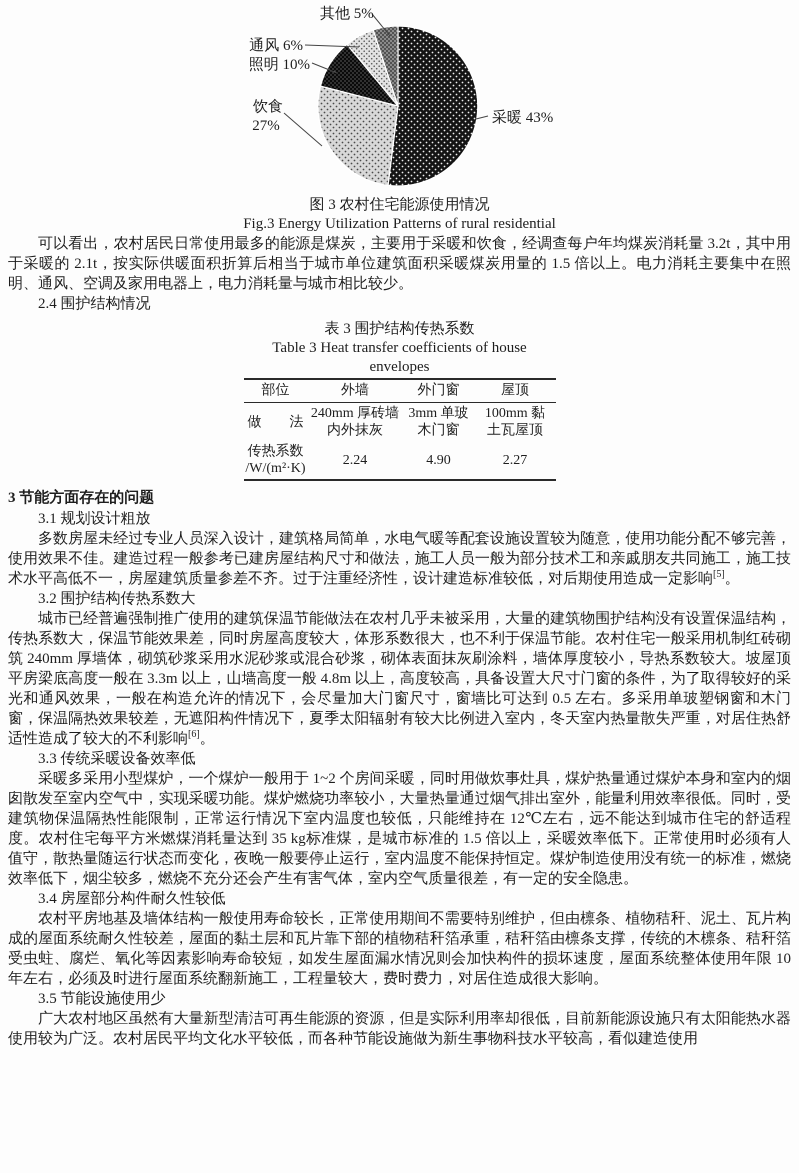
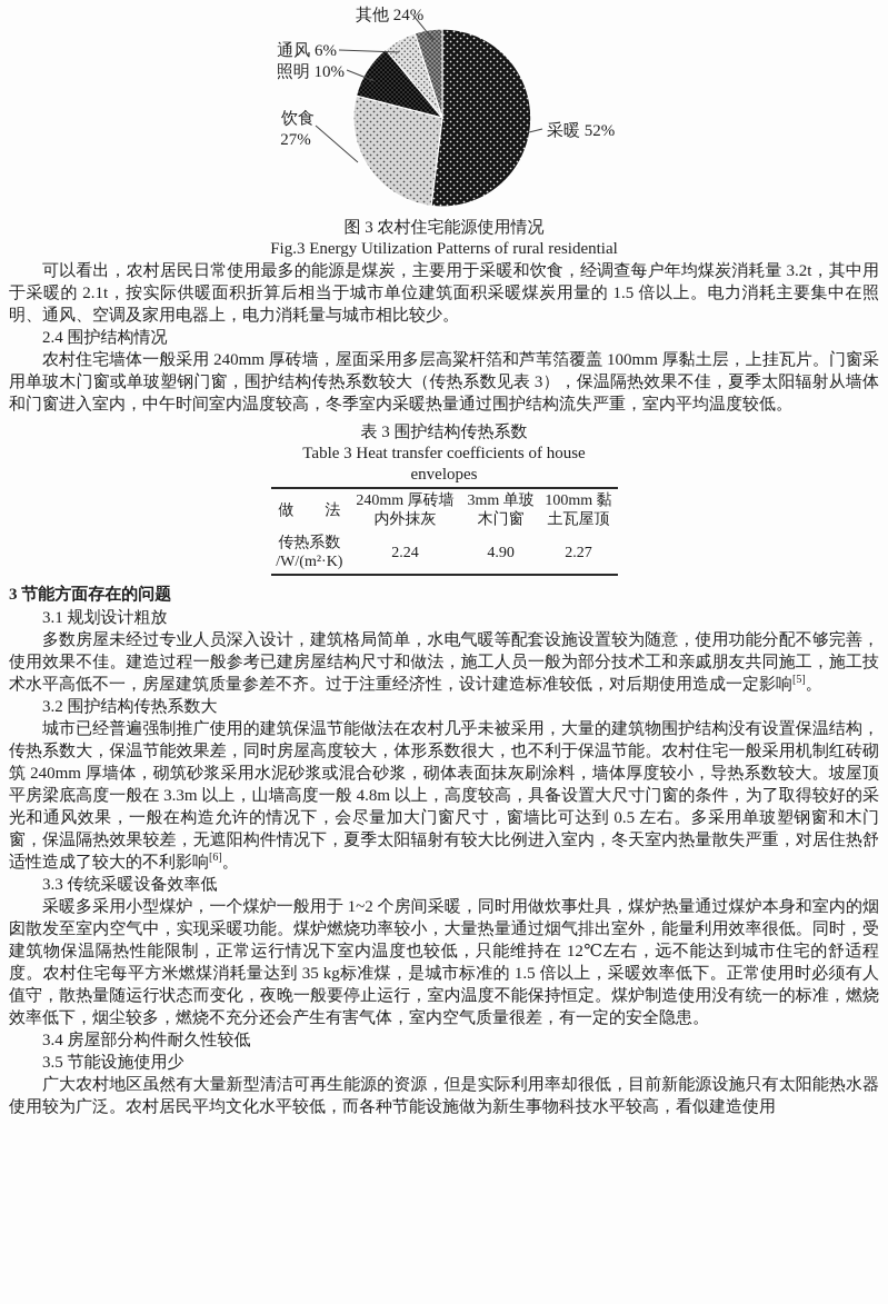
- 其他 5%
+ 其他 24%
  通风 6%
  照明 10%
  饮食
  27%
- 采暖 43%
+ 采暖 52%
  图 3 农村住宅能源使用情况
  Fig.3 Energy Utilization Patterns of rural residential
  可以看出，农村居民日常使用最多的能源是煤炭，主要用于采暖和饮食，经调查每户年均煤炭消耗量 3.2t，其中用于采暖的 2.1t，按实际供暖面积折算后相当于城市单位建筑面积采暖煤炭用量的 1.5 倍以上。电力消耗主要集中在照明、通风、空调及家用电器上，电力消耗量与城市相比较少。
  2.4 围护结构情况
+ 农村住宅墙体一般采用 240mm 厚砖墙，屋面采用多层高粱杆箔和芦苇箔覆盖 100mm 厚黏土层，上挂瓦片。门窗采用单玻木门窗或单玻塑钢门窗，围护结构传热系数较大（传热系数见表 3），保温隔热效果不佳，夏季太阳辐射从墙体和门窗进入室内，中午时间室内温度较高，冬季室内采暖热量通过围护结构流失严重，室内平均温度较低。
  表 3 围护结构传热系数
  Table 3 Heat transfer coefficients of house envelopes
- 部位	外墙	外门窗	屋顶
  做 法	240mm 厚砖墙 内外抹灰	3mm 单玻 木门窗	100mm 黏 土瓦屋顶
  传热系数 /W/(m²·K)	2.24	4.90	2.27
  3 节能方面存在的问题
  3.1 规划设计粗放
  多数房屋未经过专业人员深入设计，建筑格局简单，水电气暖等配套设施设置较为随意，使用功能分配不够完善，使用效果不佳。建造过程一般参考已建房屋结构尺寸和做法，施工人员一般为部分技术工和亲戚朋友共同施工，施工技术水平高低不一，房屋建筑质量参差不齐。过于注重经济性，设计建造标准较低，对后期使用造成一定影响[5]。
  3.2 围护结构传热系数大
  城市已经普遍强制推广使用的建筑保温节能做法在农村几乎未被采用，大量的建筑物围护结构没有设置保温结构，传热系数大，保温节能效果差，同时房屋高度较大，体形系数很大，也不利于保温节能。农村住宅一般采用机制红砖砌筑 240mm 厚墙体，砌筑砂浆采用水泥砂浆或混合砂浆，砌体表面抹灰刷涂料，墙体厚度较小，导热系数较大。坡屋顶平房梁底高度一般在 3.3m 以上，山墙高度一般 4.8m 以上，高度较高，具备设置大尺寸门窗的条件，为了取得较好的采光和通风效果，一般在构造允许的情况下，会尽量加大门窗尺寸，窗墙比可达到 0.5 左右。多采用单玻塑钢窗和木门窗，保温隔热效果较差，无遮阳构件情况下，夏季太阳辐射有较大比例进入室内，冬天室内热量散失严重，对居住热舒适性造成了较大的不利影响[6]。
  3.3 传统采暖设备效率低
  采暖多采用小型煤炉，一个煤炉一般用于 1~2 个房间采暖，同时用做炊事灶具，煤炉热量通过煤炉本身和室内的烟囱散发至室内空气中，实现采暖功能。煤炉燃烧功率较小，大量热量通过烟气排出室外，能量利用效率很低。同时，受建筑物保温隔热性能限制，正常运行情况下室内温度也较低，只能维持在 12℃左右，远不能达到城市住宅的舒适程度。农村住宅每平方米燃煤消耗量达到 35 kg标准煤，是城市标准的 1.5 倍以上，采暖效率低下。正常使用时必须有人值守，散热量随运行状态而变化，夜晚一般要停止运行，室内温度不能保持恒定。煤炉制造使用没有统一的标准，燃烧效率低下，烟尘较多，燃烧不充分还会产生有害气体，室内空气质量很差，有一定的安全隐患。
  3.4 房屋部分构件耐久性较低
- 农村平房地基及墙体结构一般使用寿命较长，正常使用期间不需要特别维护，但由檩条、植物秸秆、泥土、瓦片构成的屋面系统耐久性较差，屋面的黏土层和瓦片靠下部的植物秸秆箔承重，秸秆箔由檩条支撑，传统的木檩条、秸秆箔受虫蛀、腐烂、氧化等因素影响寿命较短，如发生屋面漏水情况则会加快构件的损坏速度，屋面系统整体使用年限 10 年左右，必须及时进行屋面系统翻新施工，工程量较大，费时费力，对居住造成很大影响。
  3.5 节能设施使用少
  广大农村地区虽然有大量新型清洁可再生能源的资源，但是实际利用率却很低，目前新能源设施只有太阳能热水器使用较为广泛。农村居民平均文化水平较低，而各种节能设施做为新生事物科技水平较高，看似建造使用
